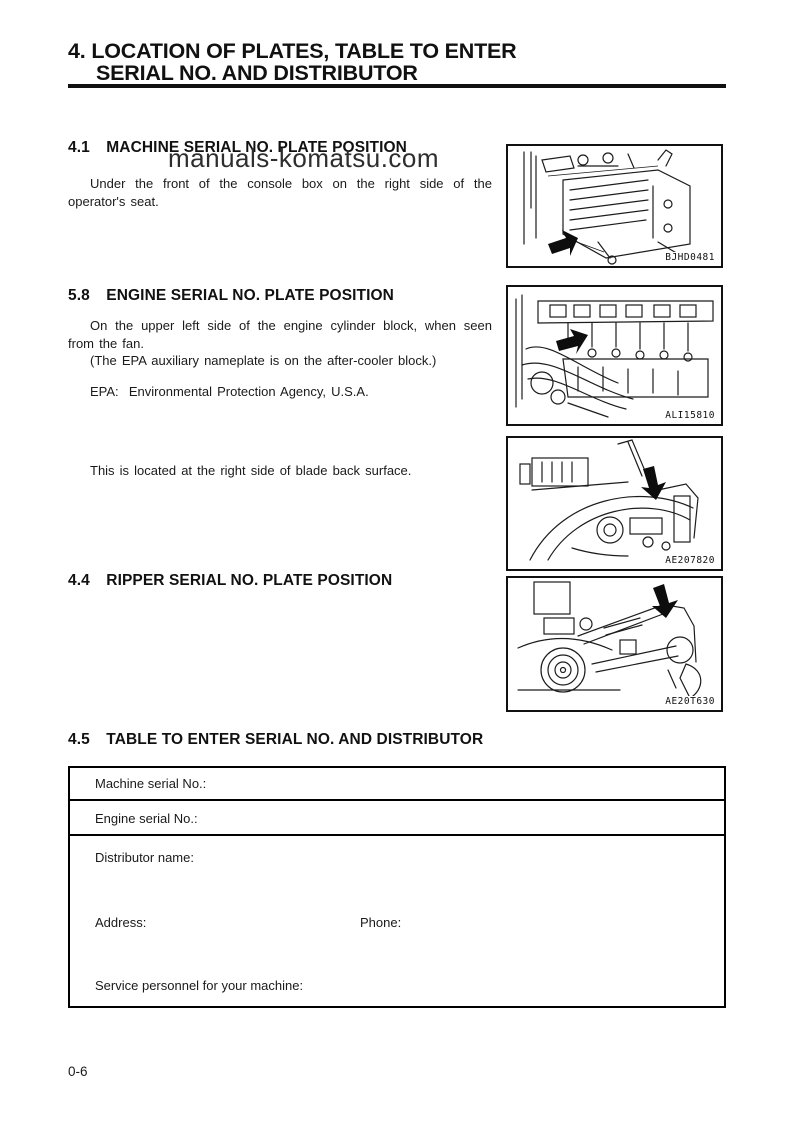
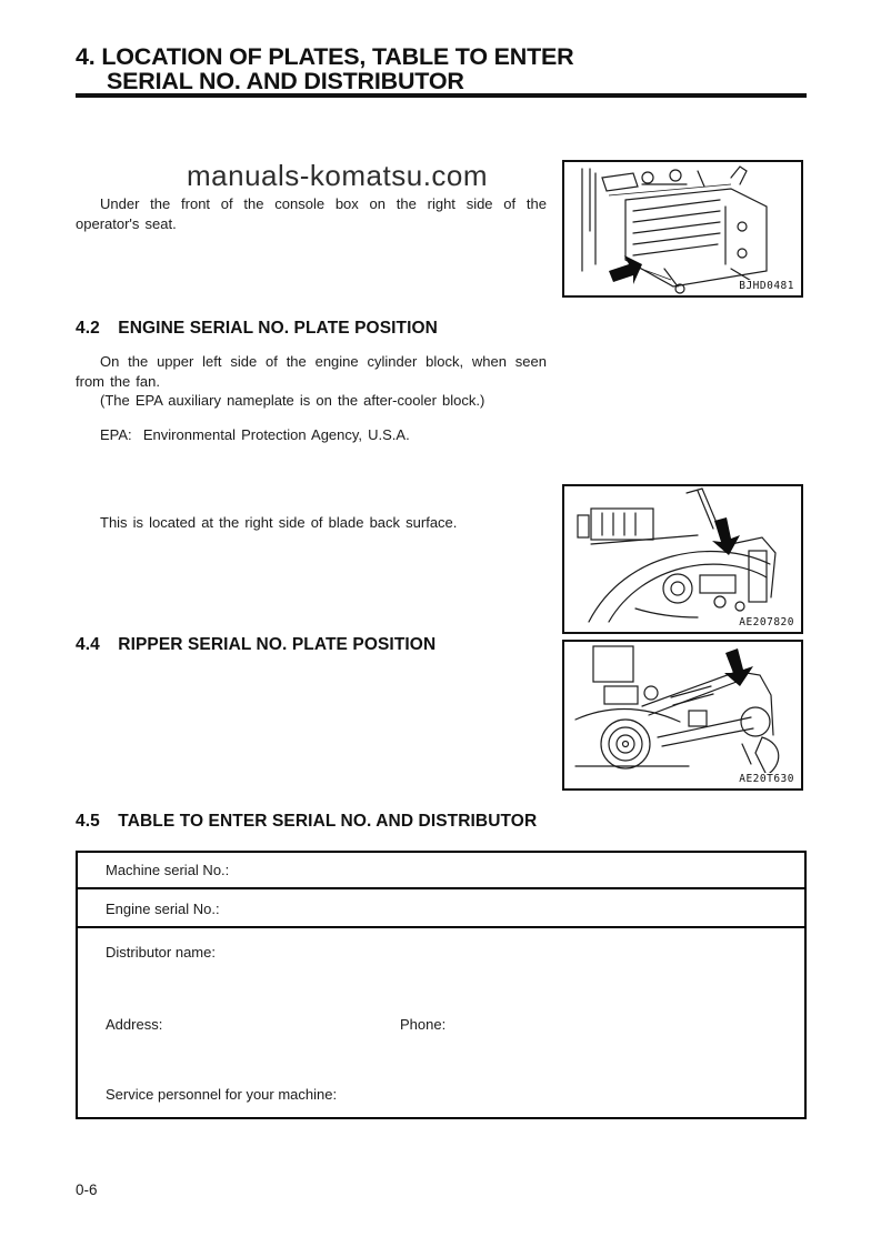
  4. LOCATION OF PLATES, TABLE TO ENTER
  SERIAL NO. AND DISTRIBUTOR
  manuals-komatsu.com
- 4.1 MACHINE SERIAL NO. PLATE POSITION
  Under the front of the console box on the right side of the operator's seat.
- 5.8 ENGINE SERIAL NO. PLATE POSITION
+ 4.2 ENGINE SERIAL NO. PLATE POSITION
  On the upper left side of the engine cylinder block, when seen from the fan.
  (The EPA auxiliary nameplate is on the after-cooler block.)
  EPA: Environmental Protection Agency, U.S.A.
  This is located at the right side of blade back surface.
  4.4 RIPPER SERIAL NO. PLATE POSITION
  BJHD0481
- ALI15810
  AE207820
  AE20T630
  4.5 TABLE TO ENTER SERIAL NO. AND DISTRIBUTOR
  Machine serial No.:
  Engine serial No.:
  Distributor name:
  Address:
  Phone:
  Service personnel for your machine:
  0-6
